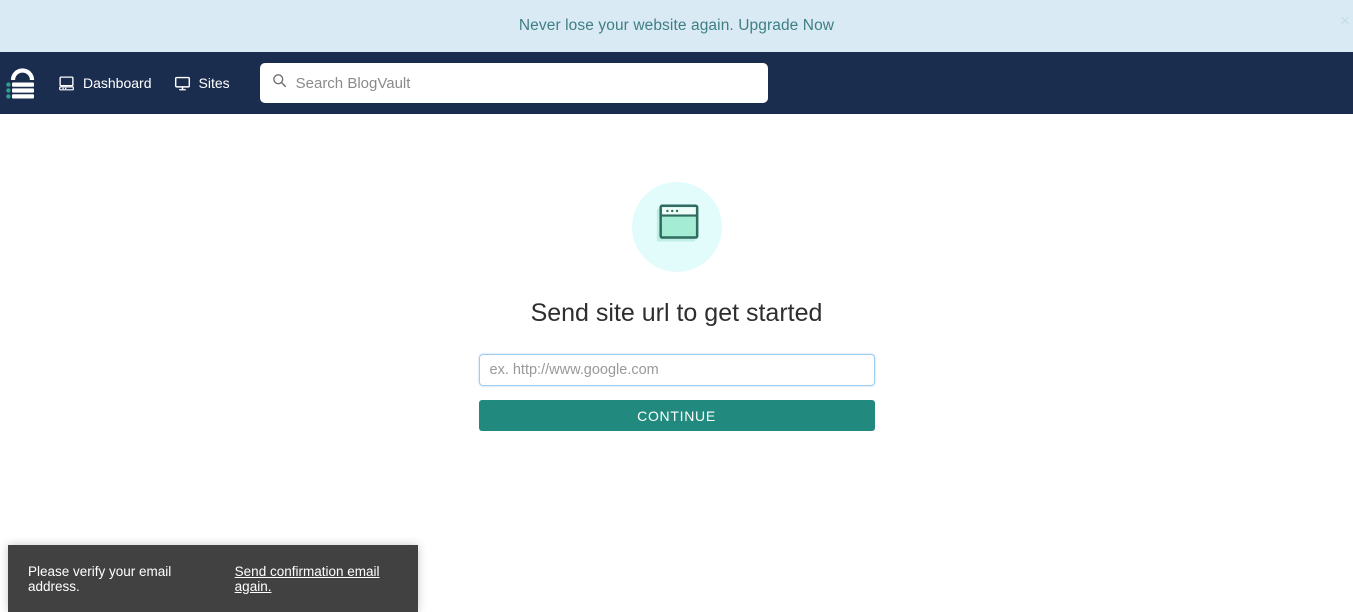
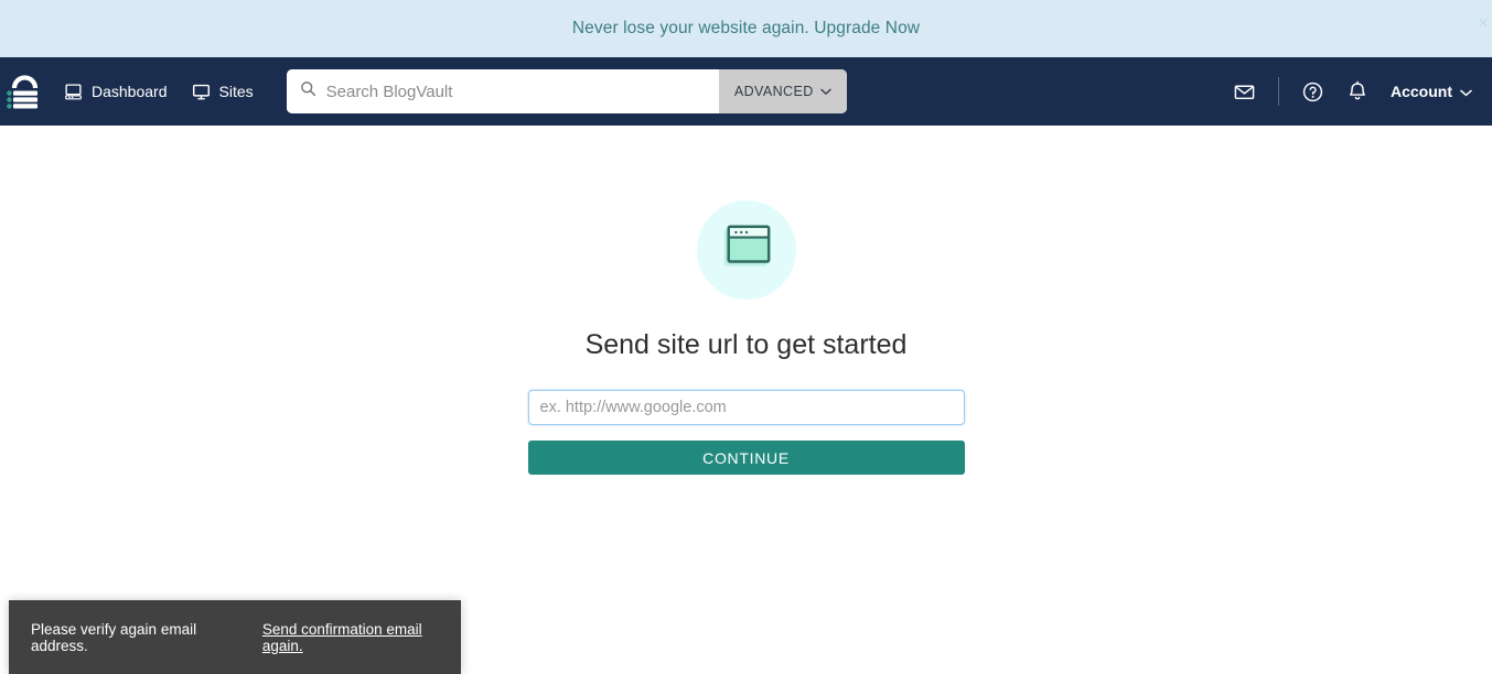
  Never lose your website again. Upgrade Now
  Dashboard
  Sites
  Search BlogVault
+ ADVANCED
+ Account
  Send site url to get started
  ex. http://www.google.com
  CONTINUE
- Please verify your email address.
+ Please verify again email address.
  Send confirmation email again.
